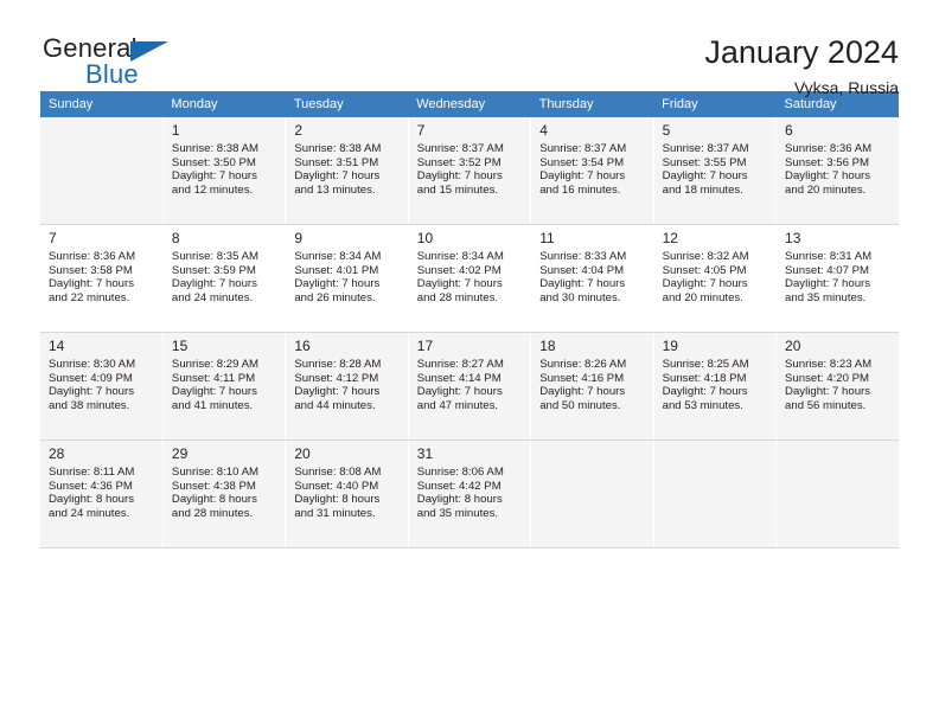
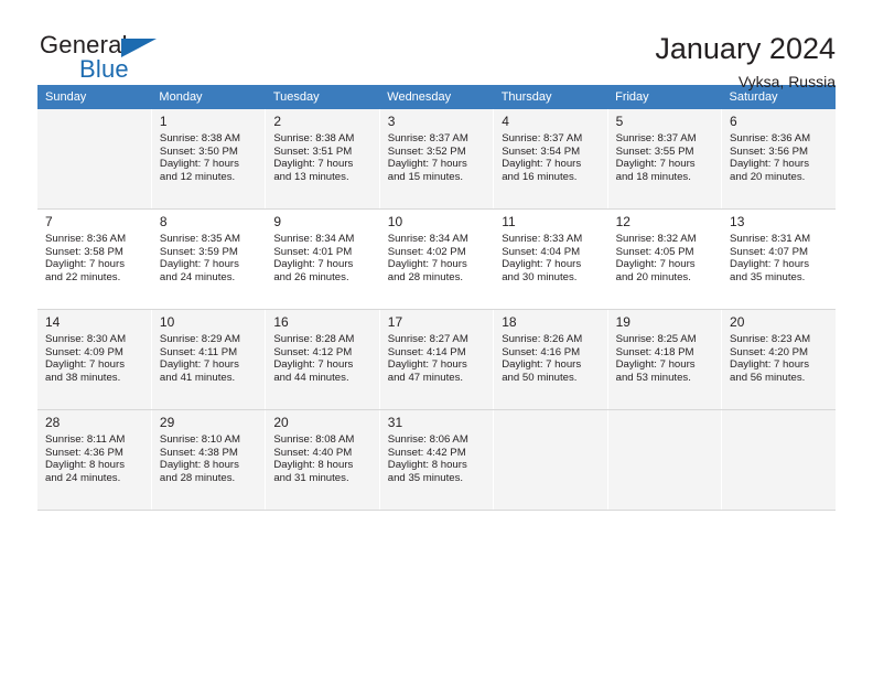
  General
  Blue
  January 2024
  Vyksa, Russia
  Sunday	Monday	Tuesday	Wednesday	Thursday	Friday	Saturday
- 	1Sunrise: 8:38 AMSunset: 3:50 PMDaylight: 7 hoursand 12 minutes.	2Sunrise: 8:38 AMSunset: 3:51 PMDaylight: 7 hoursand 13 minutes.	7Sunrise: 8:37 AMSunset: 3:52 PMDaylight: 7 hoursand 15 minutes.	4Sunrise: 8:37 AMSunset: 3:54 PMDaylight: 7 hoursand 16 minutes.	5Sunrise: 8:37 AMSunset: 3:55 PMDaylight: 7 hoursand 18 minutes.	6Sunrise: 8:36 AMSunset: 3:56 PMDaylight: 7 hoursand 20 minutes.
+ 	1Sunrise: 8:38 AMSunset: 3:50 PMDaylight: 7 hoursand 12 minutes.	2Sunrise: 8:38 AMSunset: 3:51 PMDaylight: 7 hoursand 13 minutes.	3Sunrise: 8:37 AMSunset: 3:52 PMDaylight: 7 hoursand 15 minutes.	4Sunrise: 8:37 AMSunset: 3:54 PMDaylight: 7 hoursand 16 minutes.	5Sunrise: 8:37 AMSunset: 3:55 PMDaylight: 7 hoursand 18 minutes.	6Sunrise: 8:36 AMSunset: 3:56 PMDaylight: 7 hoursand 20 minutes.
  7Sunrise: 8:36 AMSunset: 3:58 PMDaylight: 7 hoursand 22 minutes.	8Sunrise: 8:35 AMSunset: 3:59 PMDaylight: 7 hoursand 24 minutes.	9Sunrise: 8:34 AMSunset: 4:01 PMDaylight: 7 hoursand 26 minutes.	10Sunrise: 8:34 AMSunset: 4:02 PMDaylight: 7 hoursand 28 minutes.	11Sunrise: 8:33 AMSunset: 4:04 PMDaylight: 7 hoursand 30 minutes.	12Sunrise: 8:32 AMSunset: 4:05 PMDaylight: 7 hoursand 20 minutes.	13Sunrise: 8:31 AMSunset: 4:07 PMDaylight: 7 hoursand 35 minutes.
- 14Sunrise: 8:30 AMSunset: 4:09 PMDaylight: 7 hoursand 38 minutes.	15Sunrise: 8:29 AMSunset: 4:11 PMDaylight: 7 hoursand 41 minutes.	16Sunrise: 8:28 AMSunset: 4:12 PMDaylight: 7 hoursand 44 minutes.	17Sunrise: 8:27 AMSunset: 4:14 PMDaylight: 7 hoursand 47 minutes.	18Sunrise: 8:26 AMSunset: 4:16 PMDaylight: 7 hoursand 50 minutes.	19Sunrise: 8:25 AMSunset: 4:18 PMDaylight: 7 hoursand 53 minutes.	20Sunrise: 8:23 AMSunset: 4:20 PMDaylight: 7 hoursand 56 minutes.
+ 14Sunrise: 8:30 AMSunset: 4:09 PMDaylight: 7 hoursand 38 minutes.	10Sunrise: 8:29 AMSunset: 4:11 PMDaylight: 7 hoursand 41 minutes.	16Sunrise: 8:28 AMSunset: 4:12 PMDaylight: 7 hoursand 44 minutes.	17Sunrise: 8:27 AMSunset: 4:14 PMDaylight: 7 hoursand 47 minutes.	18Sunrise: 8:26 AMSunset: 4:16 PMDaylight: 7 hoursand 50 minutes.	19Sunrise: 8:25 AMSunset: 4:18 PMDaylight: 7 hoursand 53 minutes.	20Sunrise: 8:23 AMSunset: 4:20 PMDaylight: 7 hoursand 56 minutes.
  28Sunrise: 8:11 AMSunset: 4:36 PMDaylight: 8 hoursand 24 minutes.	29Sunrise: 8:10 AMSunset: 4:38 PMDaylight: 8 hoursand 28 minutes.	20Sunrise: 8:08 AMSunset: 4:40 PMDaylight: 8 hoursand 31 minutes.	31Sunrise: 8:06 AMSunset: 4:42 PMDaylight: 8 hoursand 35 minutes.
